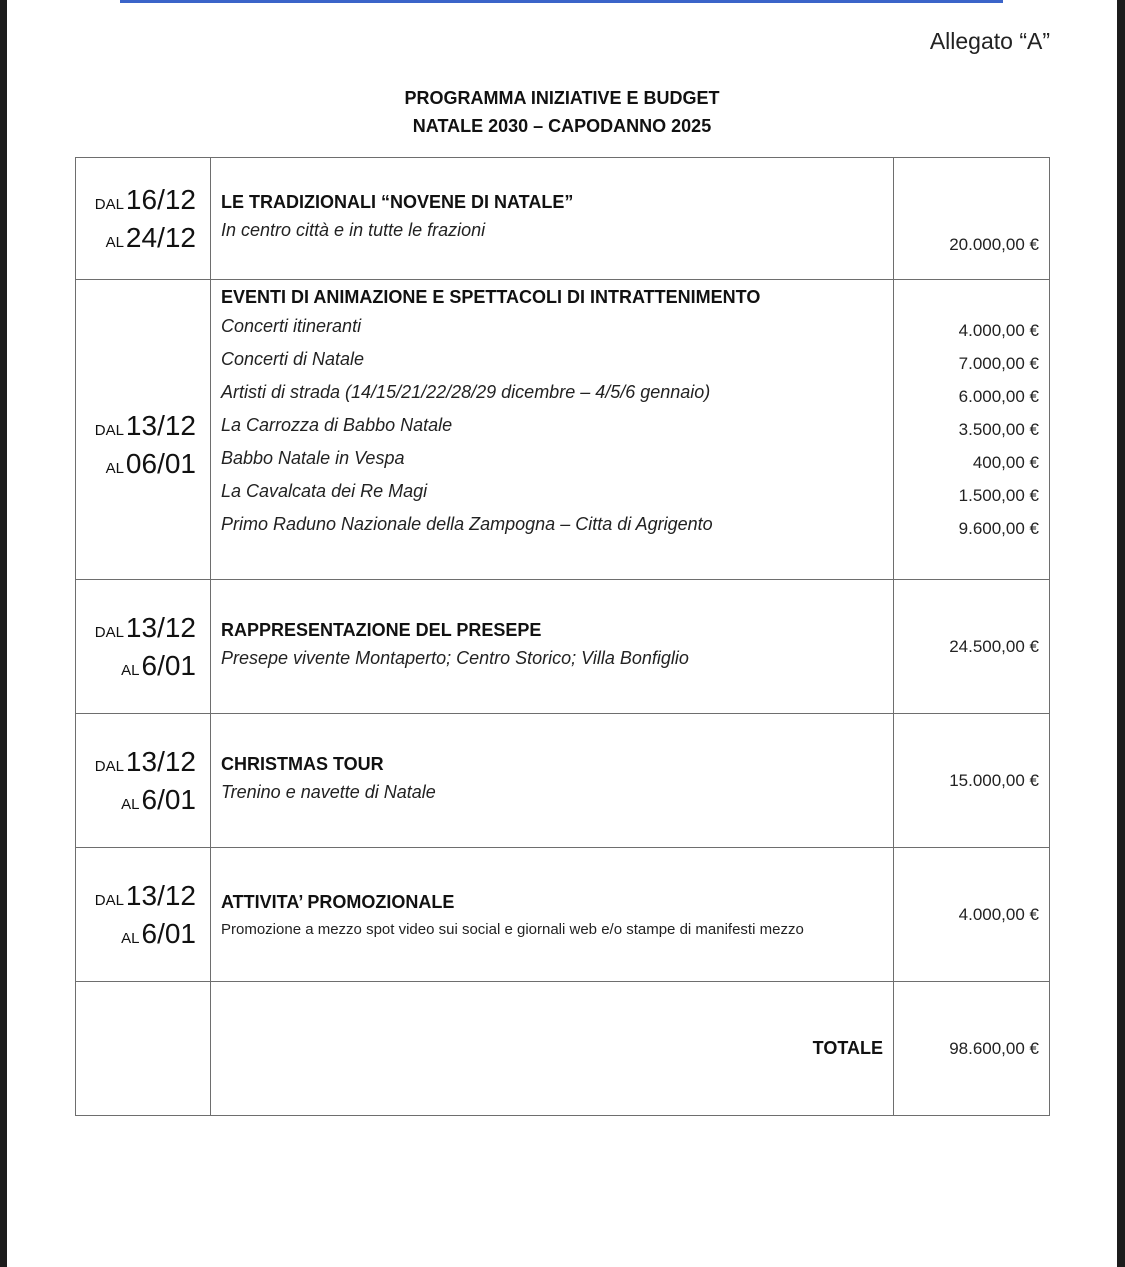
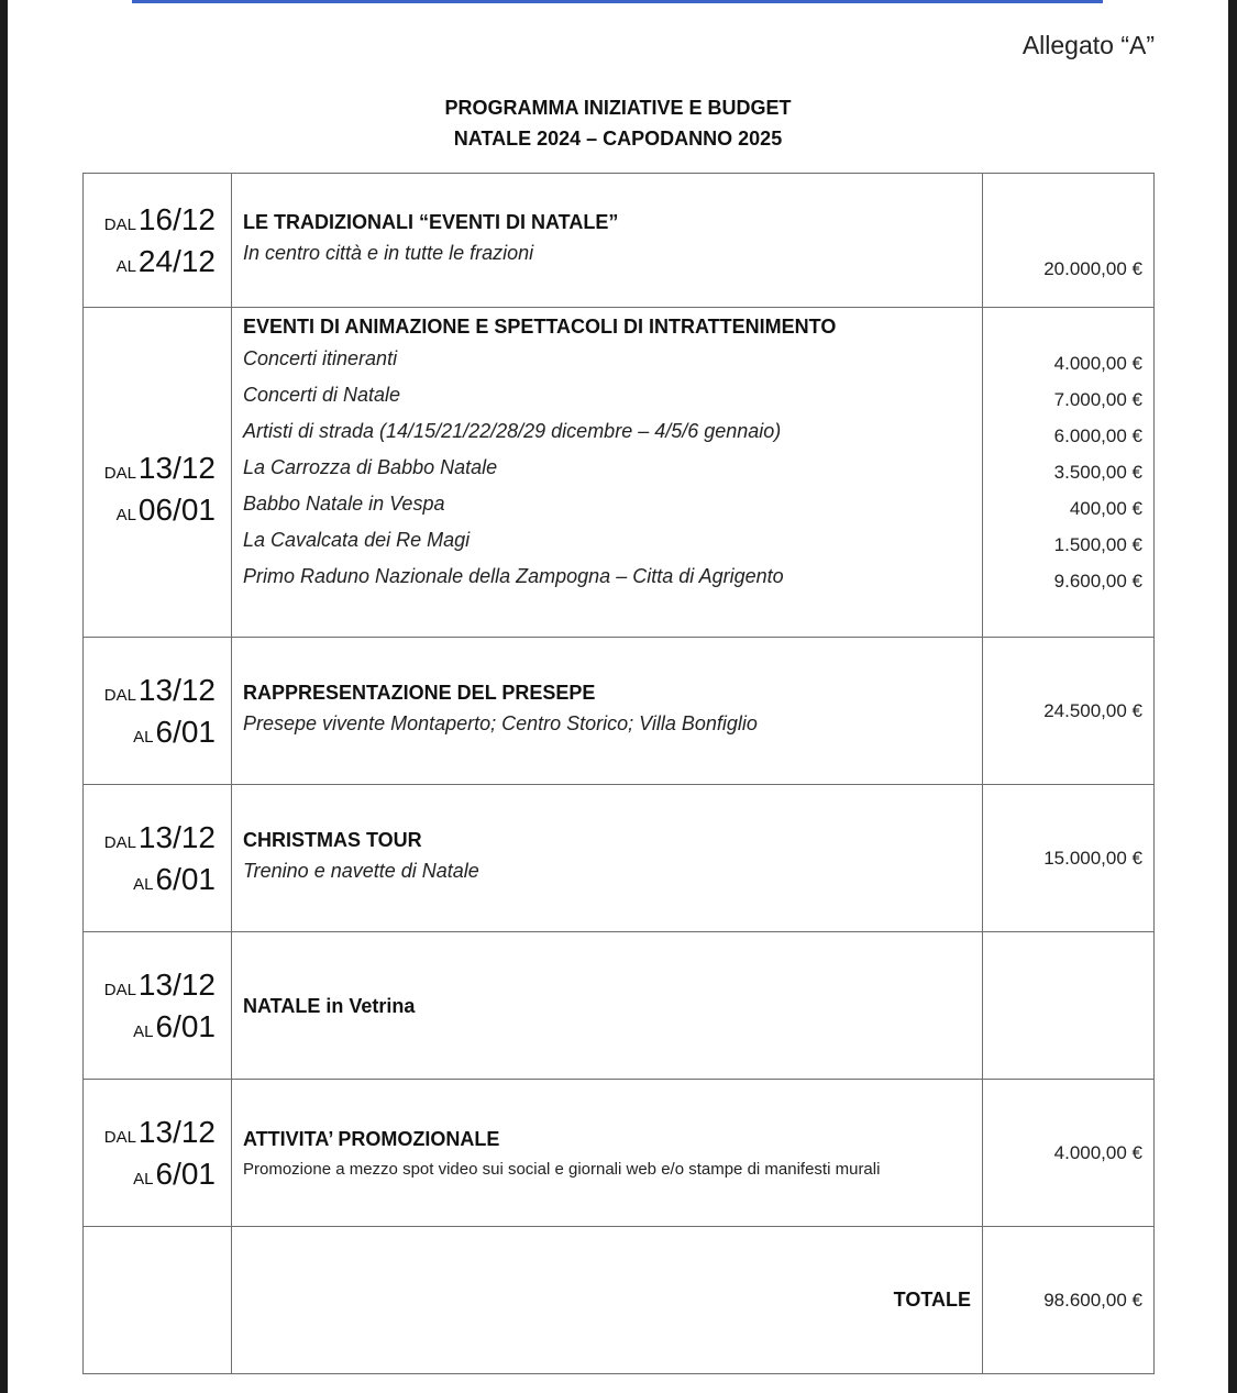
  Allegato “A”
  PROGRAMMA INIZIATIVE E BUDGET
- NATALE 2030 – CAPODANNO 2025
+ NATALE 2024 – CAPODANNO 2025
- DAL16/12 AL24/12	LE TRADIZIONALI “NOVENE DI NATALE” In centro città e in tutte le frazioni	20.000,00 €
+ DAL16/12 AL24/12	LE TRADIZIONALI “EVENTI DI NATALE” In centro città e in tutte le frazioni	20.000,00 €
  DAL13/12 AL06/01	EVENTI DI ANIMAZIONE E SPETTACOLI DI INTRATTENIMENTO Concerti itineranti Concerti di Natale Artisti di strada (14/15/21/22/28/29 dicembre – 4/5/6 gennaio) La Carrozza di Babbo Natale Babbo Natale in Vespa La Cavalcata dei Re Magi Primo Raduno Nazionale della Zampogna – Citta di Agrigento	4.000,00 € 7.000,00 € 6.000,00 € 3.500,00 € 400,00 € 1.500,00 € 9.600,00 €
  DAL13/12 AL6/01	RAPPRESENTAZIONE DEL PRESEPE Presepe vivente Montaperto; Centro Storico; Villa Bonfiglio	24.500,00 €
  DAL13/12 AL6/01	CHRISTMAS TOUR Trenino e navette di Natale	15.000,00 €
+ DAL13/12 AL6/01	NATALE in Vetrina
- DAL13/12 AL6/01	ATTIVITA’ PROMOZIONALE Promozione a mezzo spot video sui social e giornali web e/o stampe di manifesti mezzo	4.000,00 €
+ DAL13/12 AL6/01	ATTIVITA’ PROMOZIONALE Promozione a mezzo spot video sui social e giornali web e/o stampe di manifesti murali	4.000,00 €
  	TOTALE	98.600,00 €
